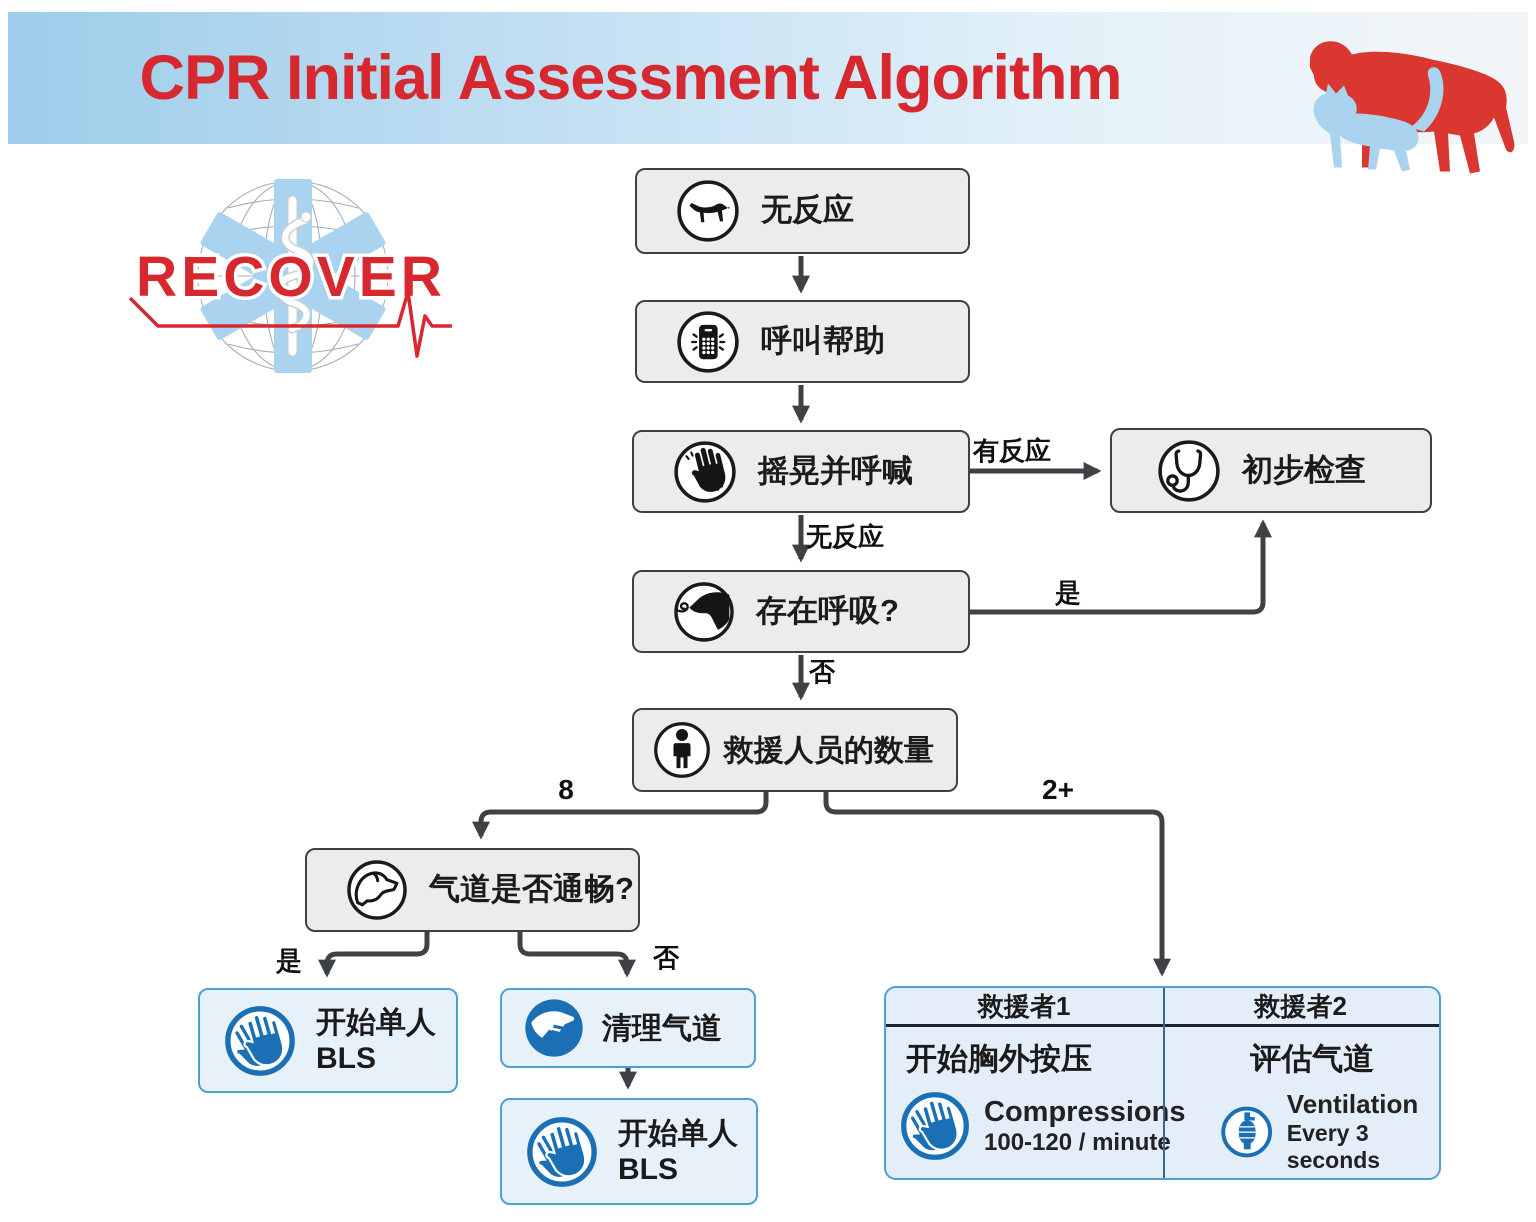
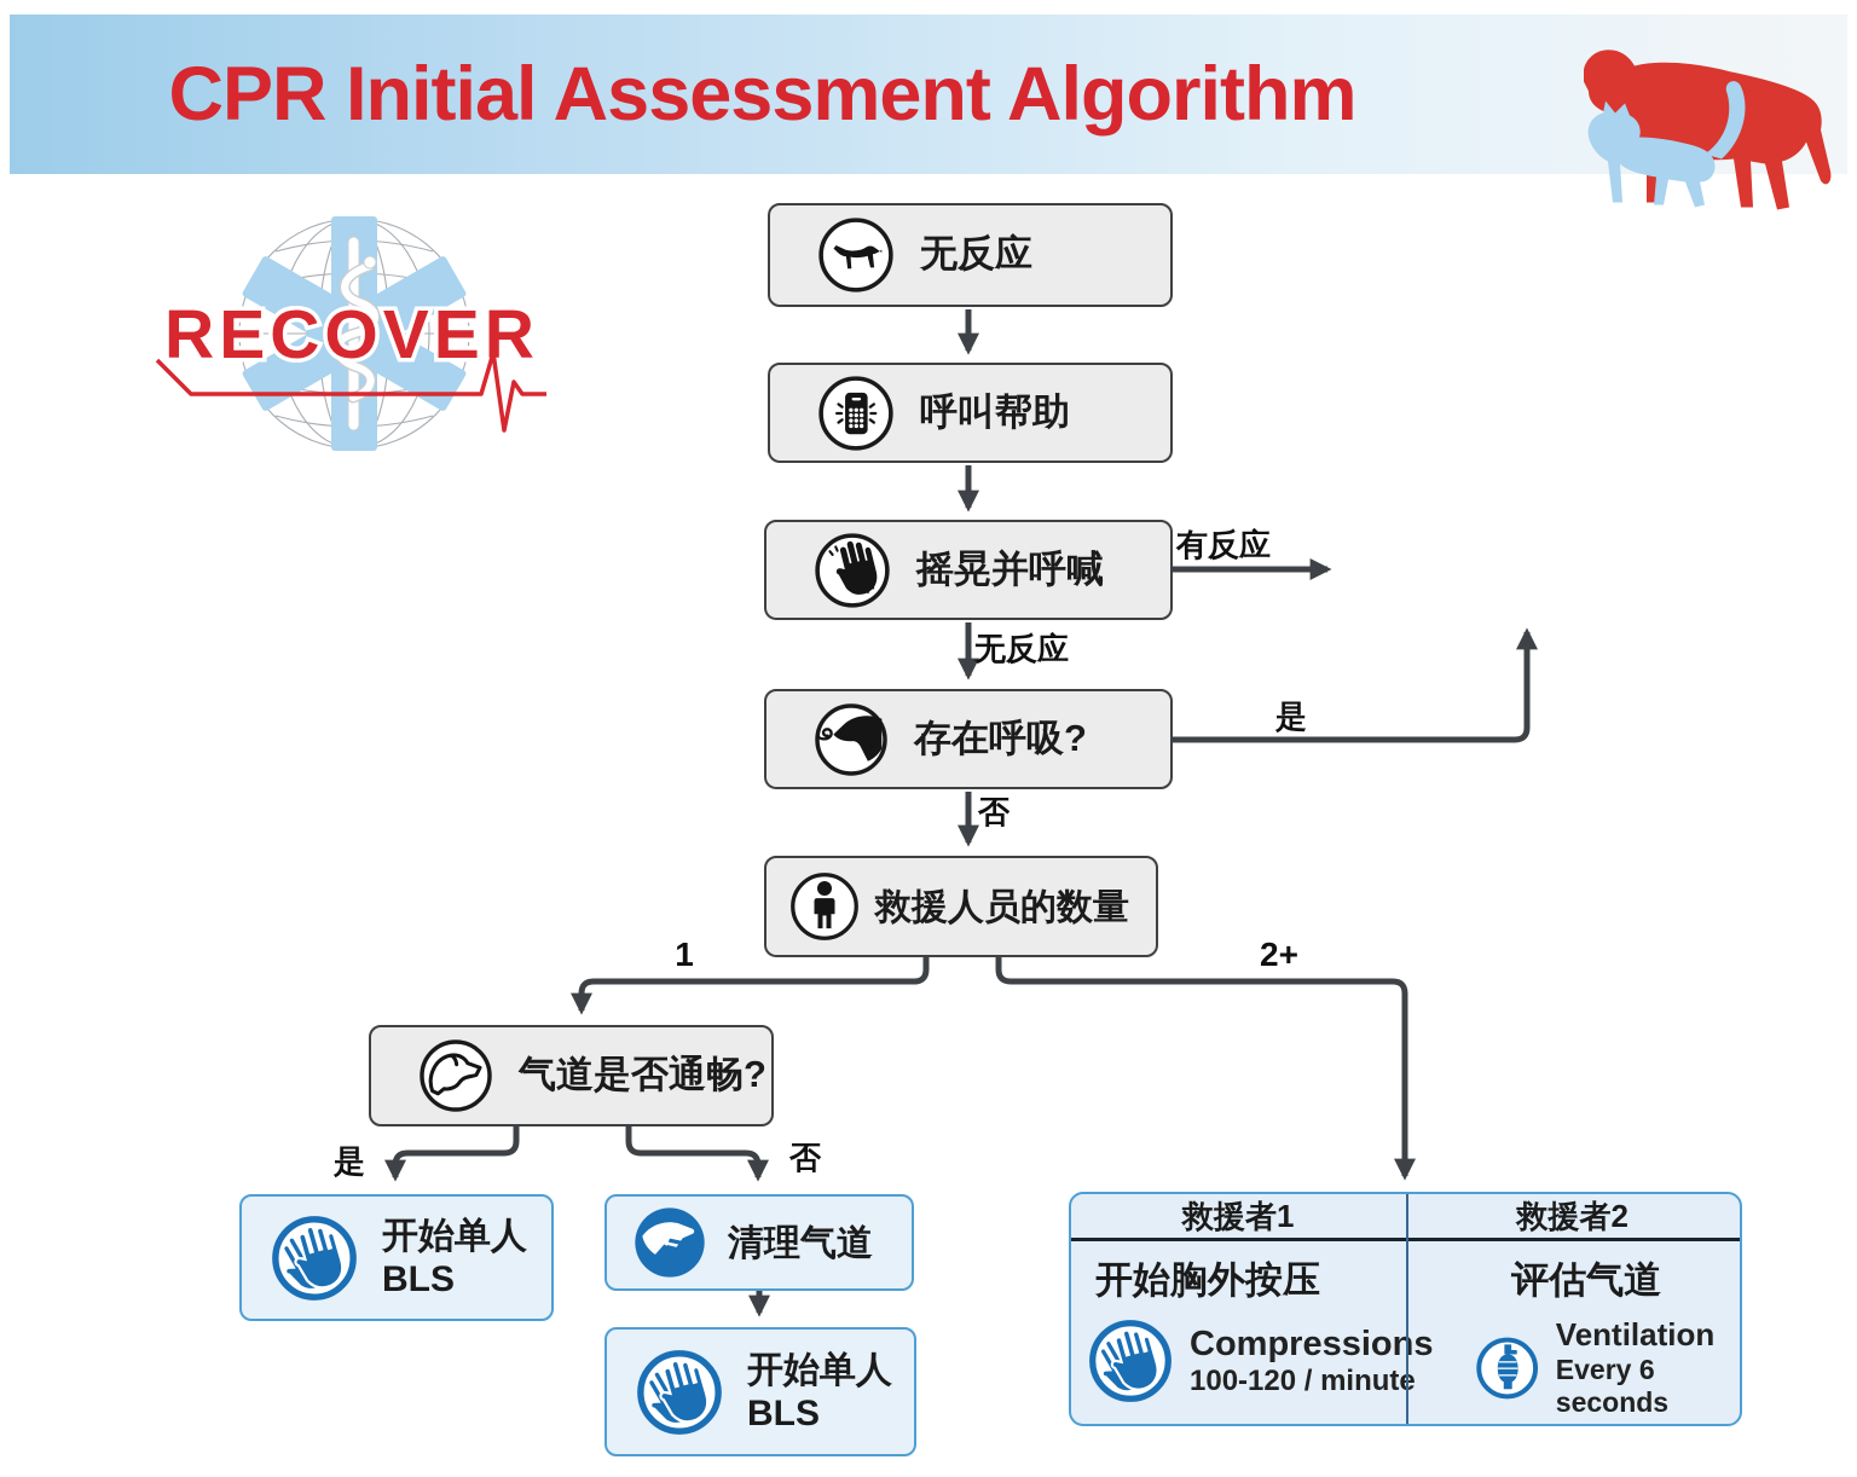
  CPR Initial Assessment Algorithm
  RECOVER
  无反应
  呼叫帮助
  摇晃并呼喊
- 初步检查
  存在呼吸?
  救援人员的数量
  气道是否通畅?
  开始单人
  BLS
  清理气道
  开始单人
  BLS
  有反应
  无反应
  是
  否
- 8
+ 1
  2+
  是
  否
  救援者1
  救援者2
  开始胸外按压
  Compressions
  100-120 / minut
  评估气道
  Ventilation
- Every 3 seconds
+ Every 6 seconds
